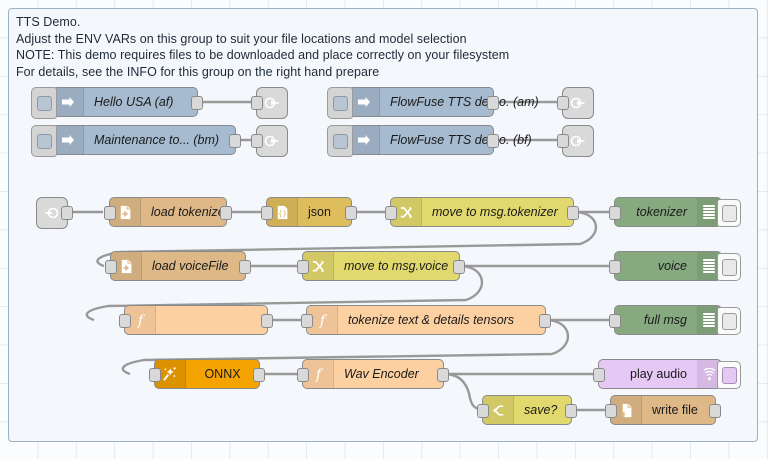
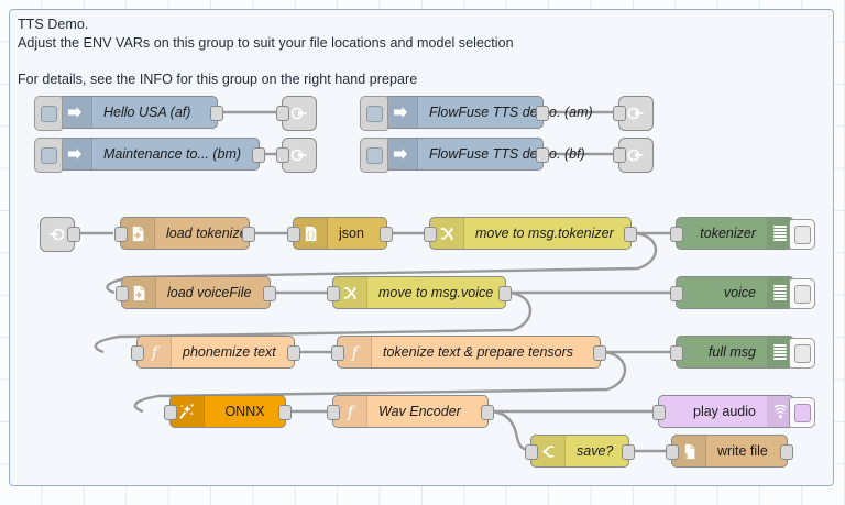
  TTS Demo.
  Adjust the ENV VARs on this group to suit your file locations and model selection
- NOTE: This demo requires files to be downloaded and place correctly on your filesystem
  For details, see the INFO for this group on the right hand prepare
  Hello USA (af)
  FlowFuse TTS deo. (am)
  Maintenance to... (bm)
  FlowFuse TTS deo. (bf)
  load tokeniz
  {}
  json
  move to msg.tokenizer
  tokenizer
  load voiceFile
  move to msg.voice
  voice
  f
+ phonemize text
  f
- tokenize text & details tensors
+ tokenize text & prepare tensors
  full msg
  ONNX
  f
  Wav Encoder
  play audio
  save?
  write file
